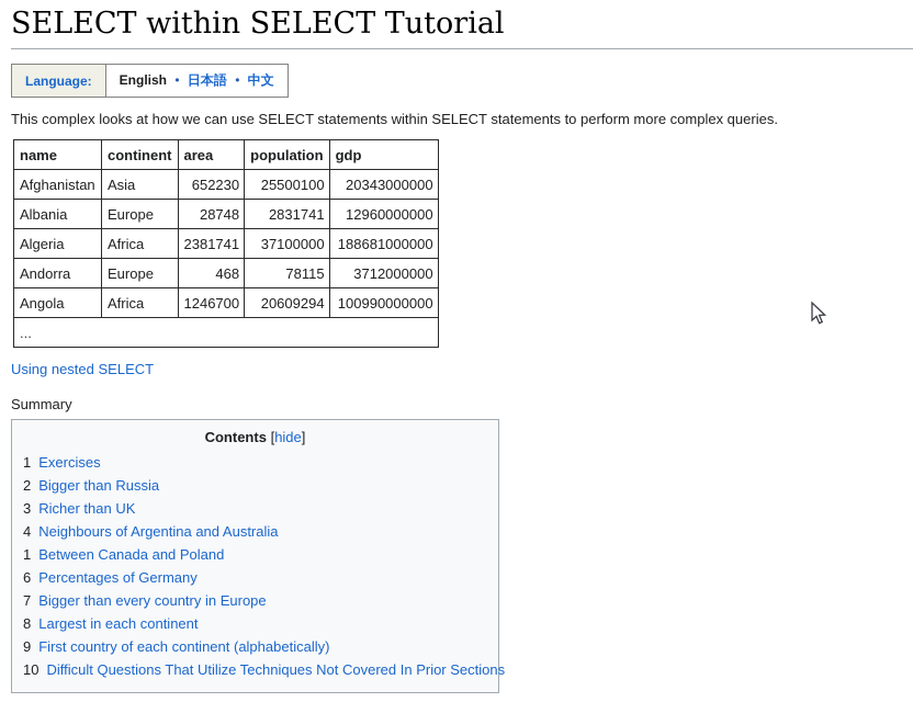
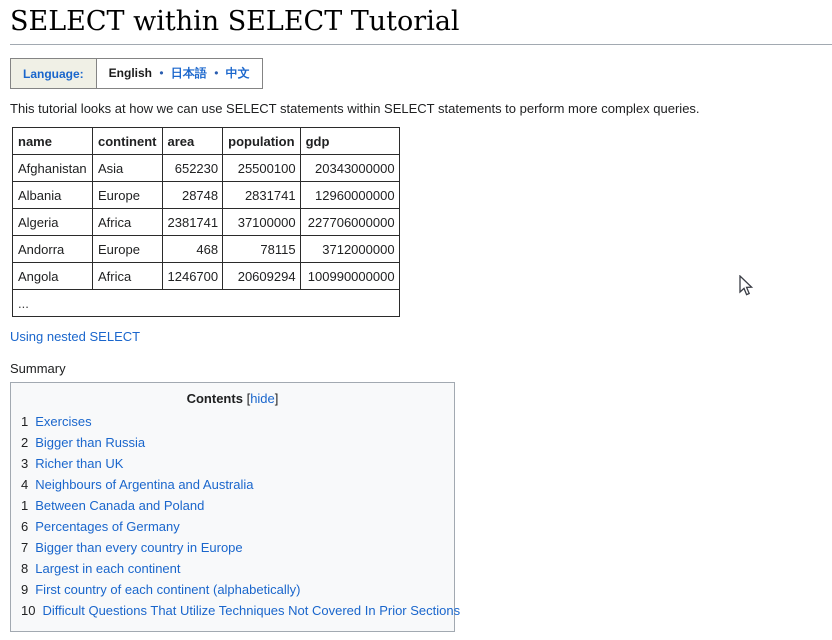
  SELECT within SELECT Tutorial
  Language:	English • 日本語 • 中文
- This complex looks at how we can use SELECT statements within SELECT statements to perform more complex queries.
+ This tutorial looks at how we can use SELECT statements within SELECT statements to perform more complex queries.
  name	continent	area	population	gdp
  Afghanistan	Asia	652230	25500100	20343000000
  Albania	Europe	28748	2831741	12960000000
- Algeria	Africa	2381741	37100000	188681000000
+ Algeria	Africa	2381741	37100000	227706000000
  Andorra	Europe	468	78115	3712000000
  Angola	Africa	1246700	20609294	100990000000
  ...
  Using nested SELECT
  Summary
  Contents [hide]
  1 Exercises
  2 Bigger than Russia
  3 Richer than UK
  4 Neighbours of Argentina and Australia
  1 Between Canada and Poland
  6 Percentages of Germany
  7 Bigger than every country in Europe
  8 Largest in each continent
  9 First country of each continent (alphabetically)
  10 Difficult Questions That Utilize Techniques Not Covered In Prior Sections
